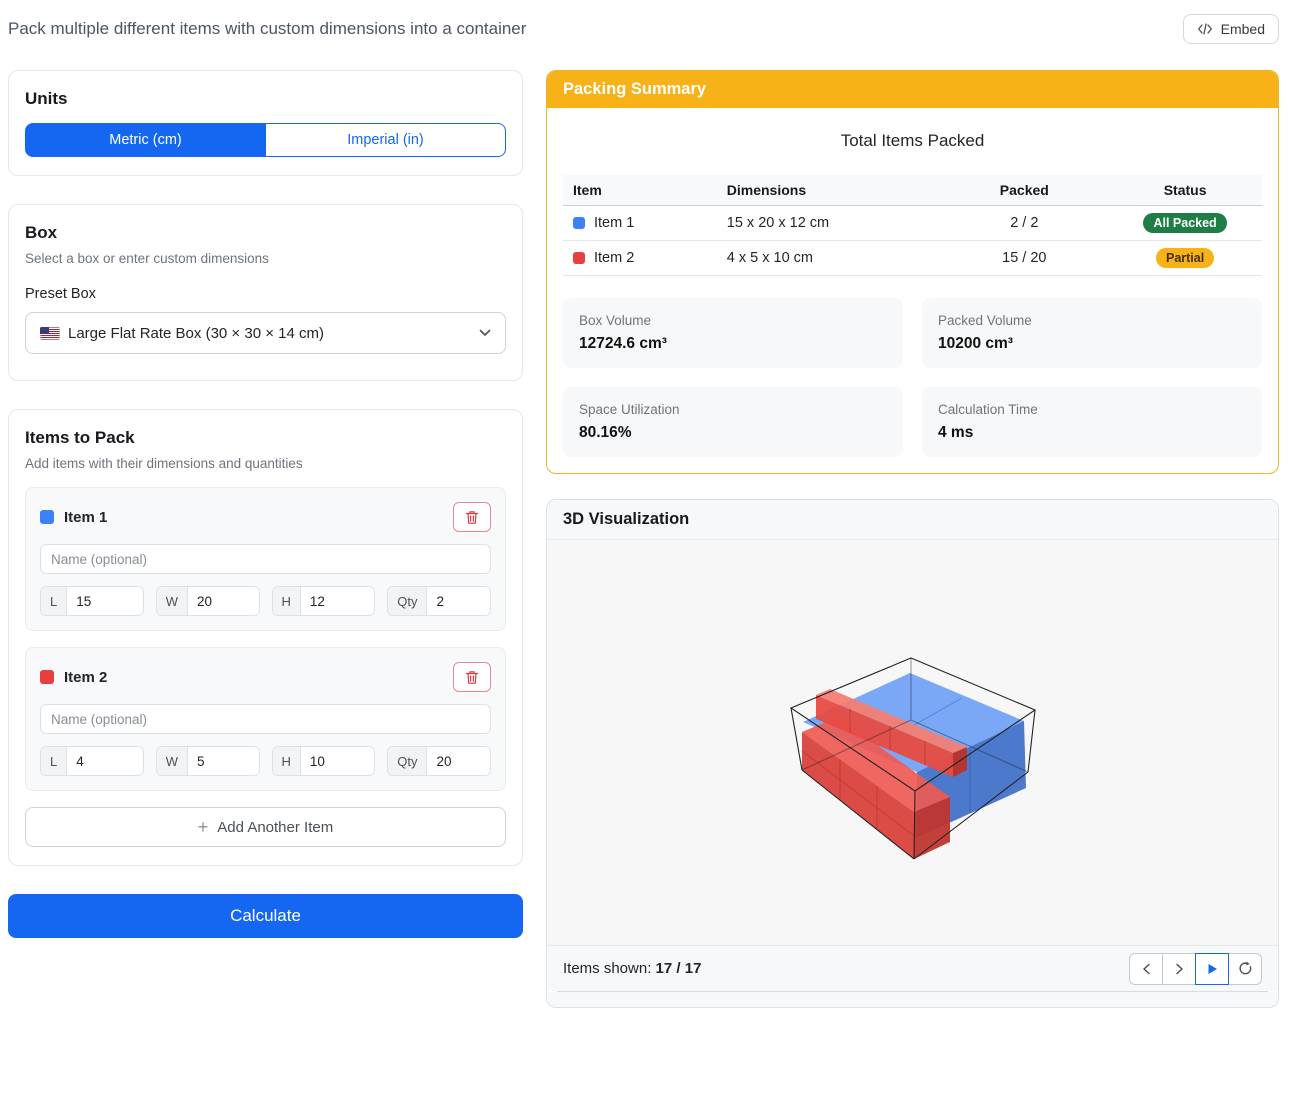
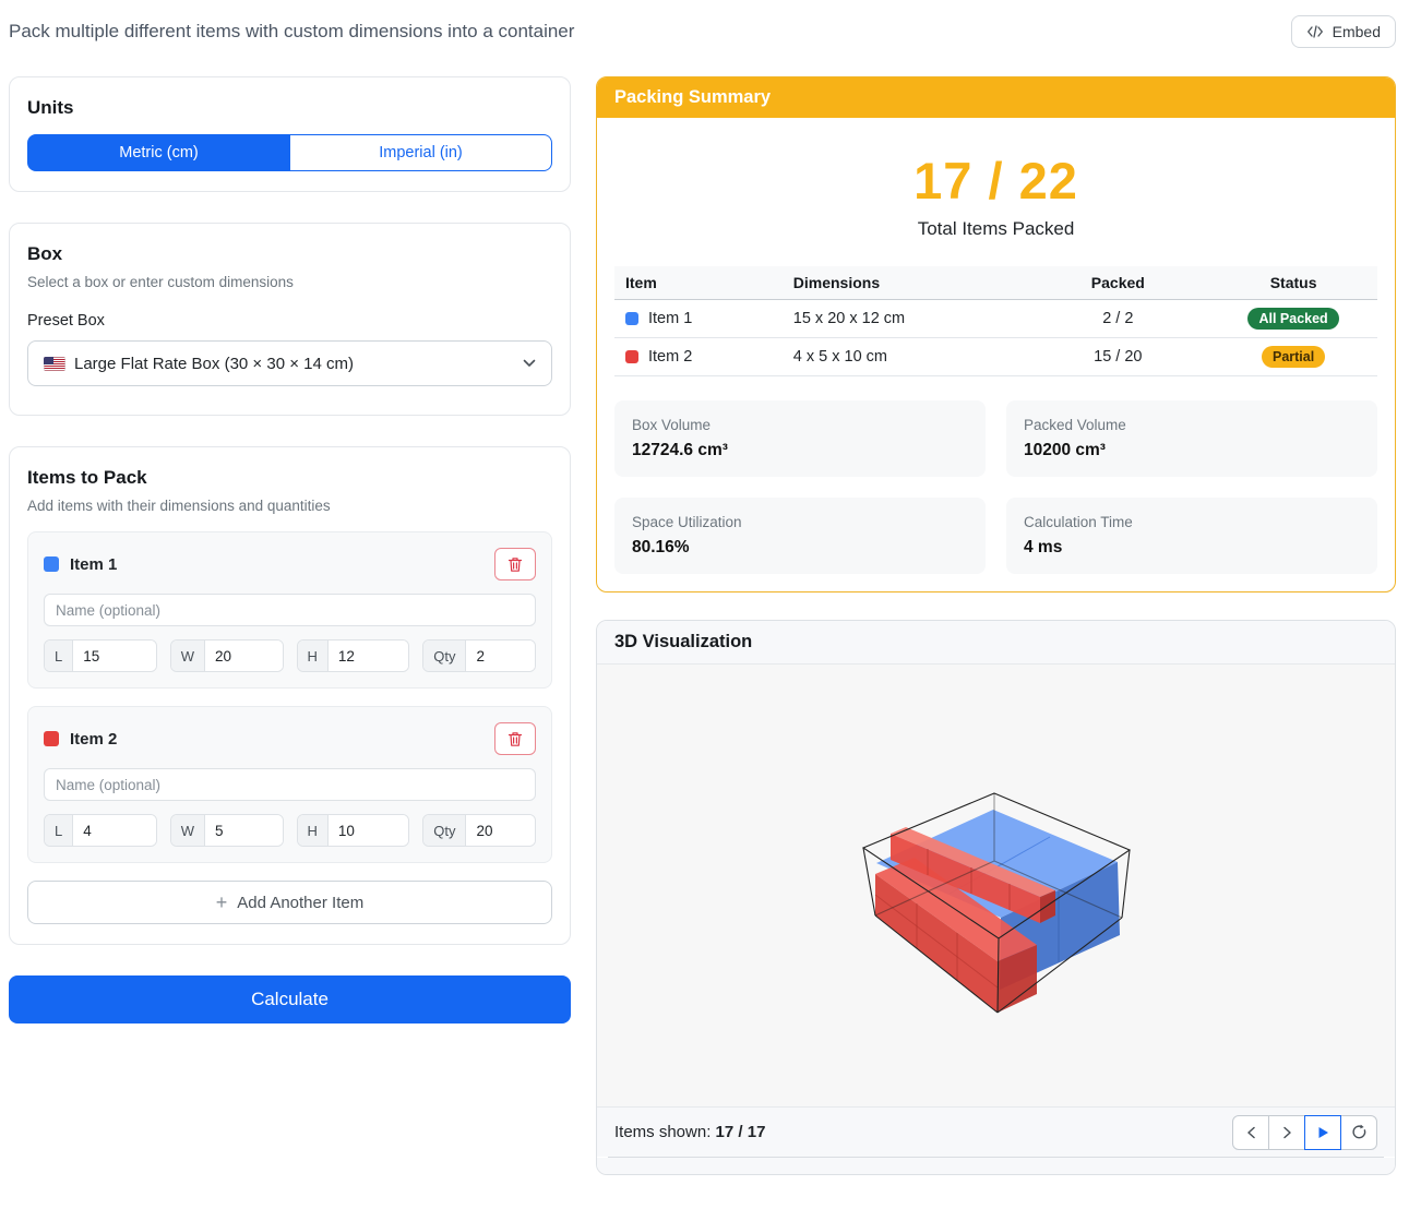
  Pack multiple different items with custom dimensions into a container
  Embed
  Units
  Metric (cm)
  Imperial (in)
  Box
  Select a box or enter custom dimensions
  Preset Box
  Large Flat Rate Box (30 × 30 × 14 cm)
  Items to Pack
  Add items with their dimensions and quantities
  Item 1
  Name (optional)
  L
  15
  W
  20
  H
  12
  Qty
  2
  Item 2
  Name (optional)
  L
  4
  W
  5
  H
  10
  Qty
  20
  +
  Add Another Item
  Calculate
  Packing Summary
+ 17 / 22
  Total Items Packed
  Item	Dimensions	Packed	Status
  Item 1	15 x 20 x 12 cm	2 / 2	All Packed
  Item 2	4 x 5 x 10 cm	15 / 20	Partial
  Box Volume
  12724.6 cm³
  Packed Volume
  10200 cm³
  Space Utilization
  80.16%
  Calculation Time
  4 ms
  3D Visualization
  Items shown: 17 / 17
